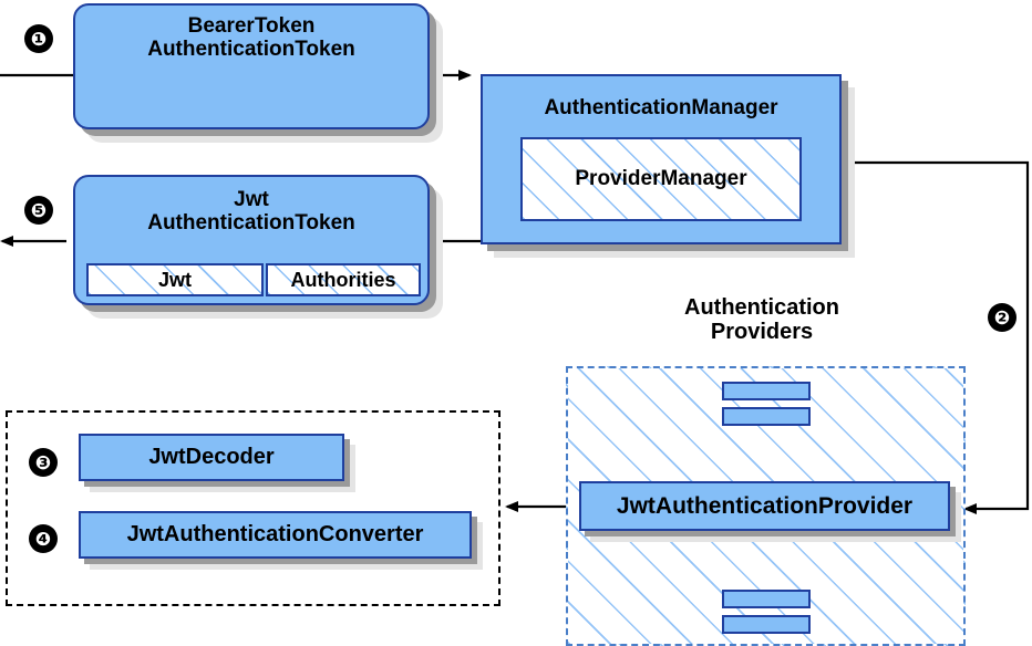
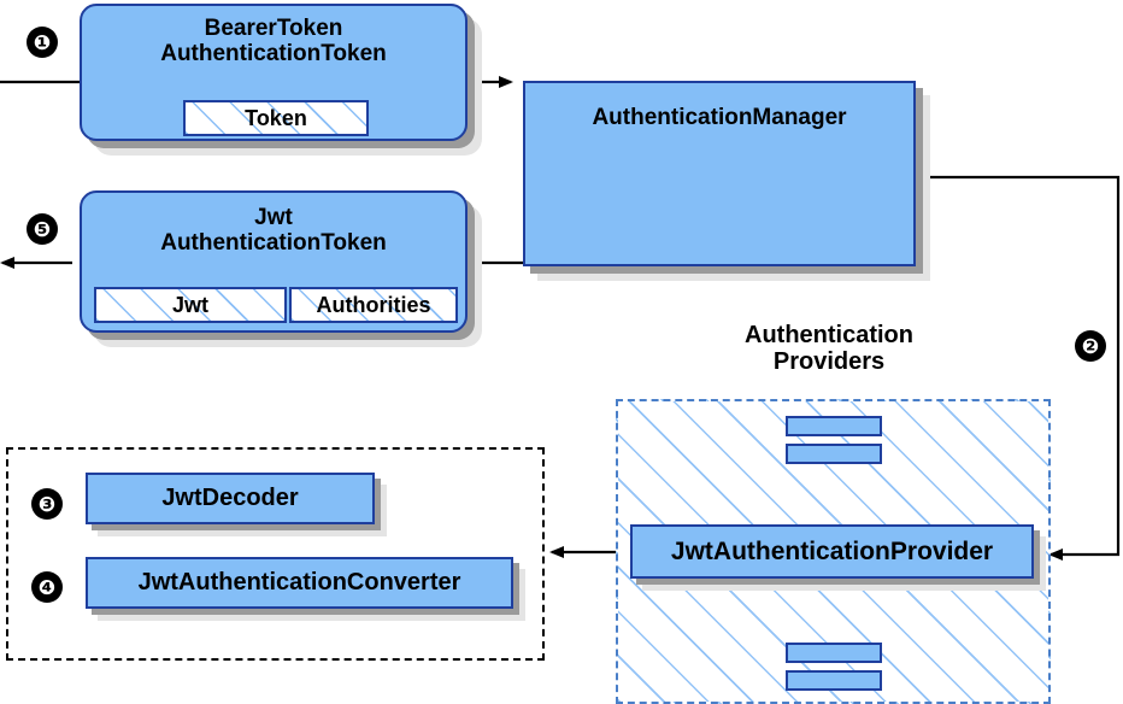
  ❶
  ❺
  ❷
  ❸
  ❹
  BearerToken
  AuthenticationToken
+ Token
  Jwt
  AuthenticationToken
  Jwt
  Authorities
  AuthenticationManager
- ProviderManager
  Authentication
  Providers
  JwtAuthenticationProvider
  JwtDecoder
  JwtAuthenticationConverter
